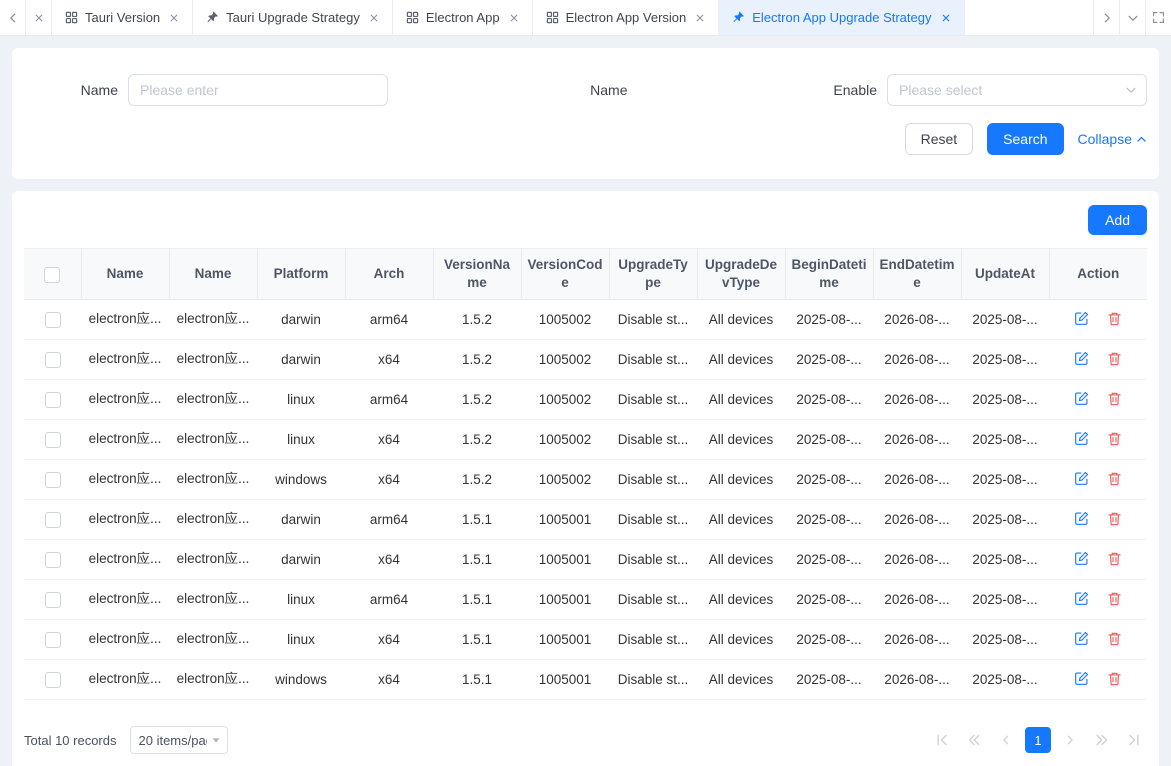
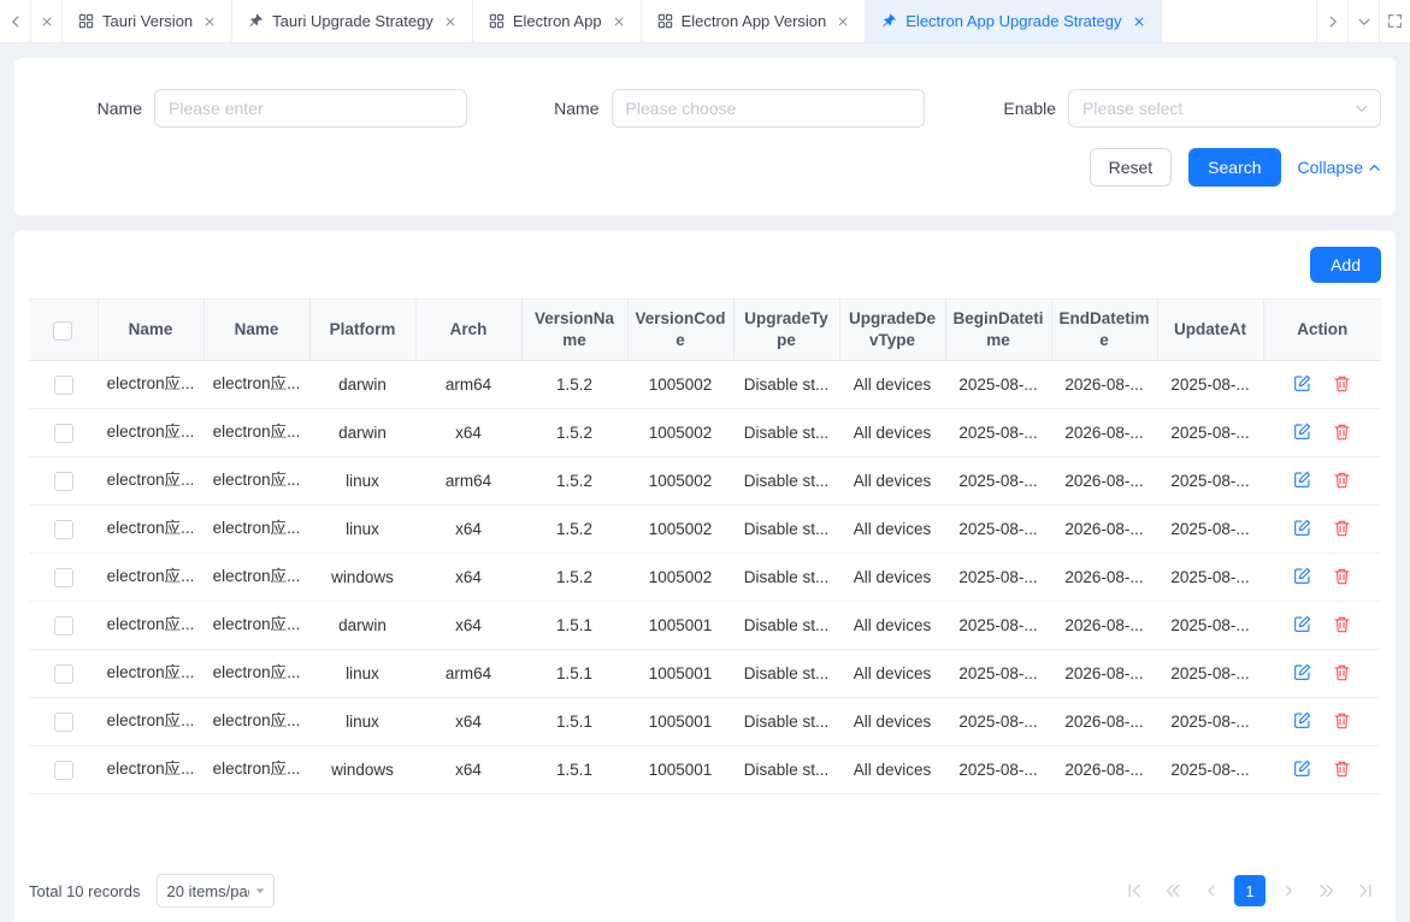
  Tauri Version
  Tauri Upgrade Strategy
  Electron App
  Electron App Version
  Electron App Upgrade Strategy
  Name
  Please enter
  Name
+ Please choose
  Enable
  Please select
  Reset
  Search
  Collapse
  Add
  	Name	Name	Platform	Arch	VersionName	VersionCode	UpgradeType	UpgradeDevType	BeginDatetime	EndDatetime	UpdateAt	Action
  	electron应...	electron应...	darwin	arm64	1.5.2	1005002	Disable st...	All devices	2025-08-...	2026-08-...	2025-08-...
  	electron应...	electron应...	darwin	x64	1.5.2	1005002	Disable st...	All devices	2025-08-...	2026-08-...	2025-08-...
  	electron应...	electron应...	linux	arm64	1.5.2	1005002	Disable st...	All devices	2025-08-...	2026-08-...	2025-08-...
  	electron应...	electron应...	linux	x64	1.5.2	1005002	Disable st...	All devices	2025-08-...	2026-08-...	2025-08-...
  	electron应...	electron应...	windows	x64	1.5.2	1005002	Disable st...	All devices	2025-08-...	2026-08-...	2025-08-...
- 	electron应...	electron应...	darwin	arm64	1.5.1	1005001	Disable st...	All devices	2025-08-...	2026-08-...	2025-08-...
  	electron应...	electron应...	darwin	x64	1.5.1	1005001	Disable st...	All devices	2025-08-...	2026-08-...	2025-08-...
  	electron应...	electron应...	linux	arm64	1.5.1	1005001	Disable st...	All devices	2025-08-...	2026-08-...	2025-08-...
  	electron应...	electron应...	linux	x64	1.5.1	1005001	Disable st...	All devices	2025-08-...	2026-08-...	2025-08-...
  	electron应...	electron应...	windows	x64	1.5.1	1005001	Disable st...	All devices	2025-08-...	2026-08-...	2025-08-...
  Total 10 records
  20 items/pa
  1
